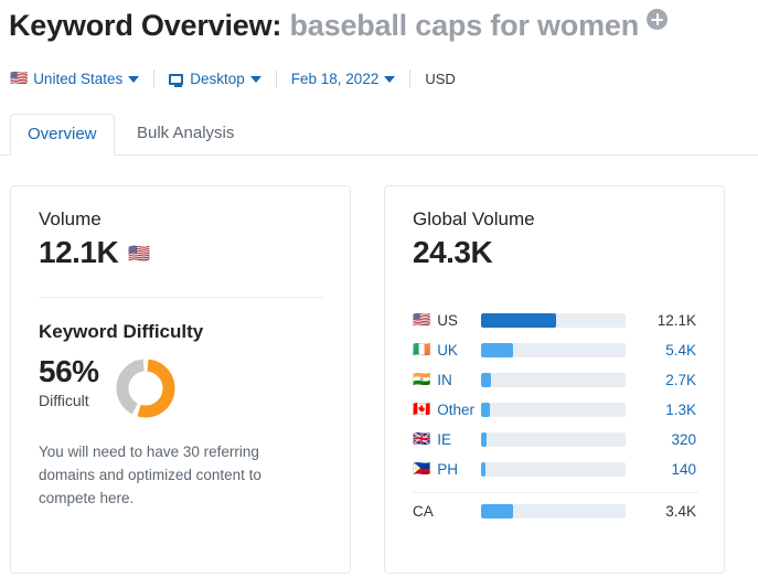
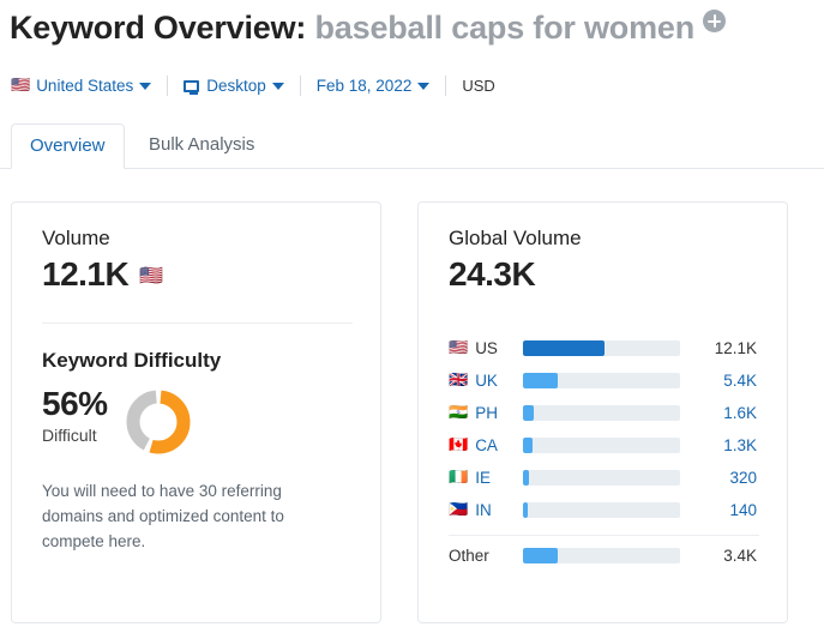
  Keyword Overview: baseball caps for women
  🇺🇸
  United States
  Desktop
  Feb 18, 2022
  USD
  Overview
  Bulk Analysis
  Volume
  12.1K
  🇺🇸
  Keyword Difficulty
  56%
  Difficult
  You will need to have 30 referring domains and optimized content to compete here.
  Global Volume
  24.3K
  🇺🇸
  US
  12.1K
- 🇮🇪
+ 🇬🇧
  UK
  5.4K
  🇮🇳
- IN
+ PH
- 2.7K
+ 1.6K
  🇨🇦
- Other
+ CA
  1.3K
- 🇬🇧
+ 🇮🇪
  IE
  320
  🇵🇭
- PH
+ IN
  140
- CA
+ Other
  3.4K
